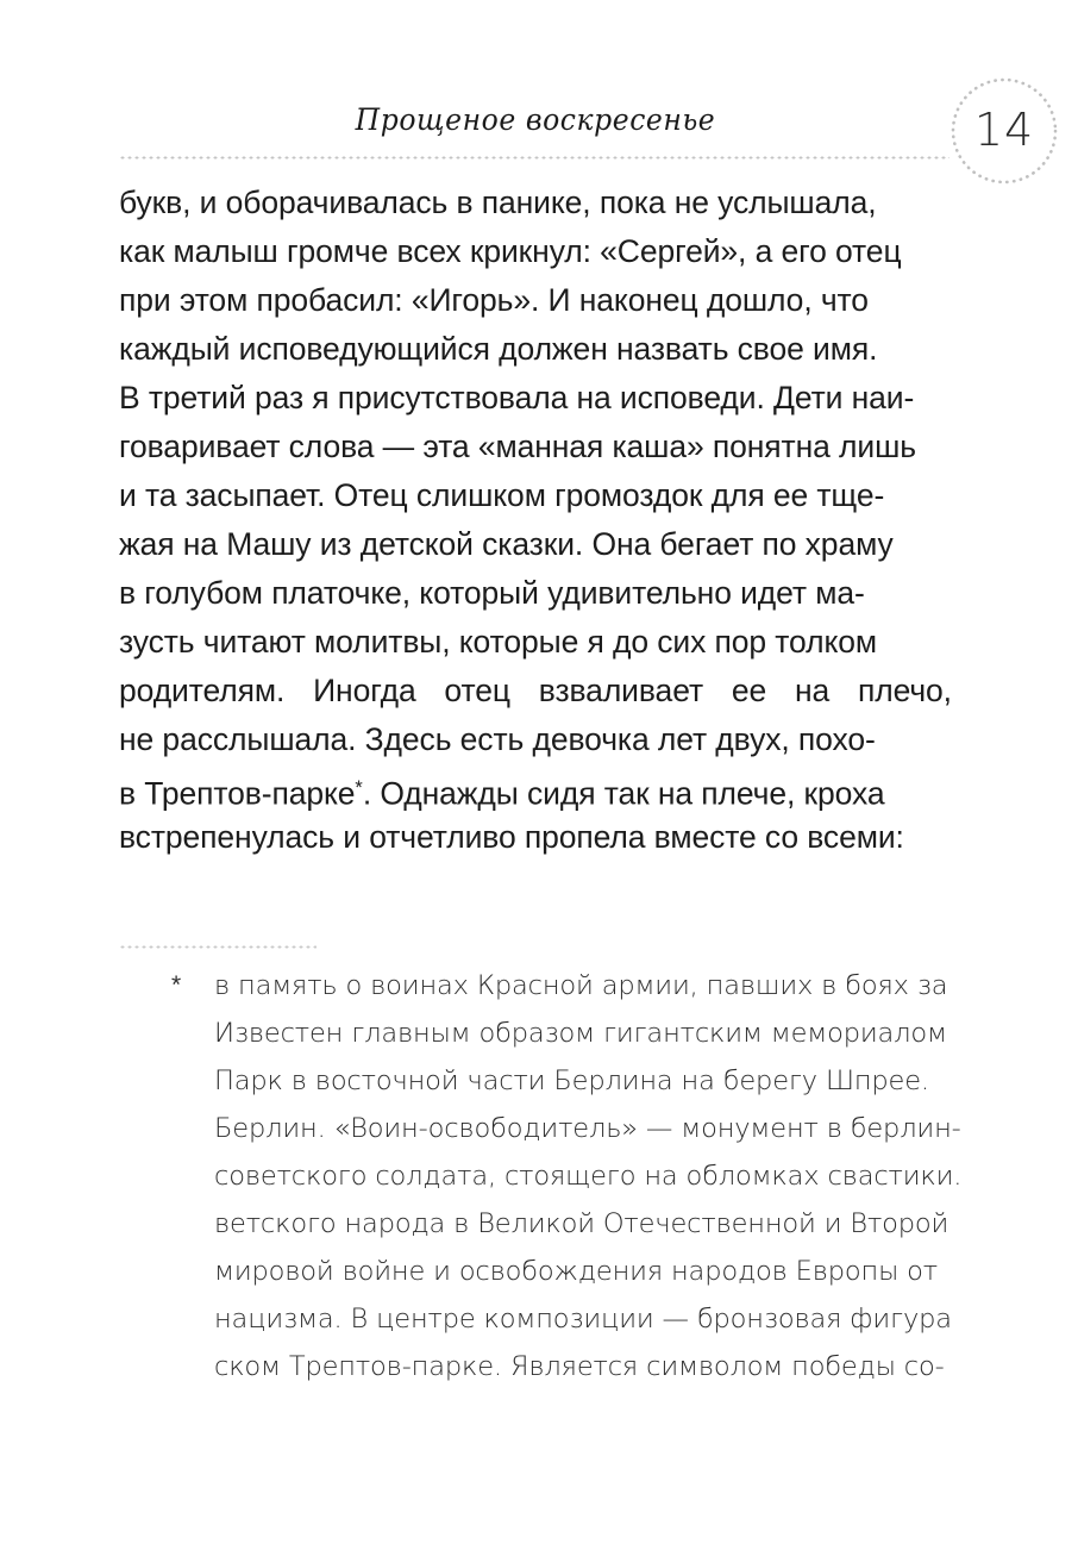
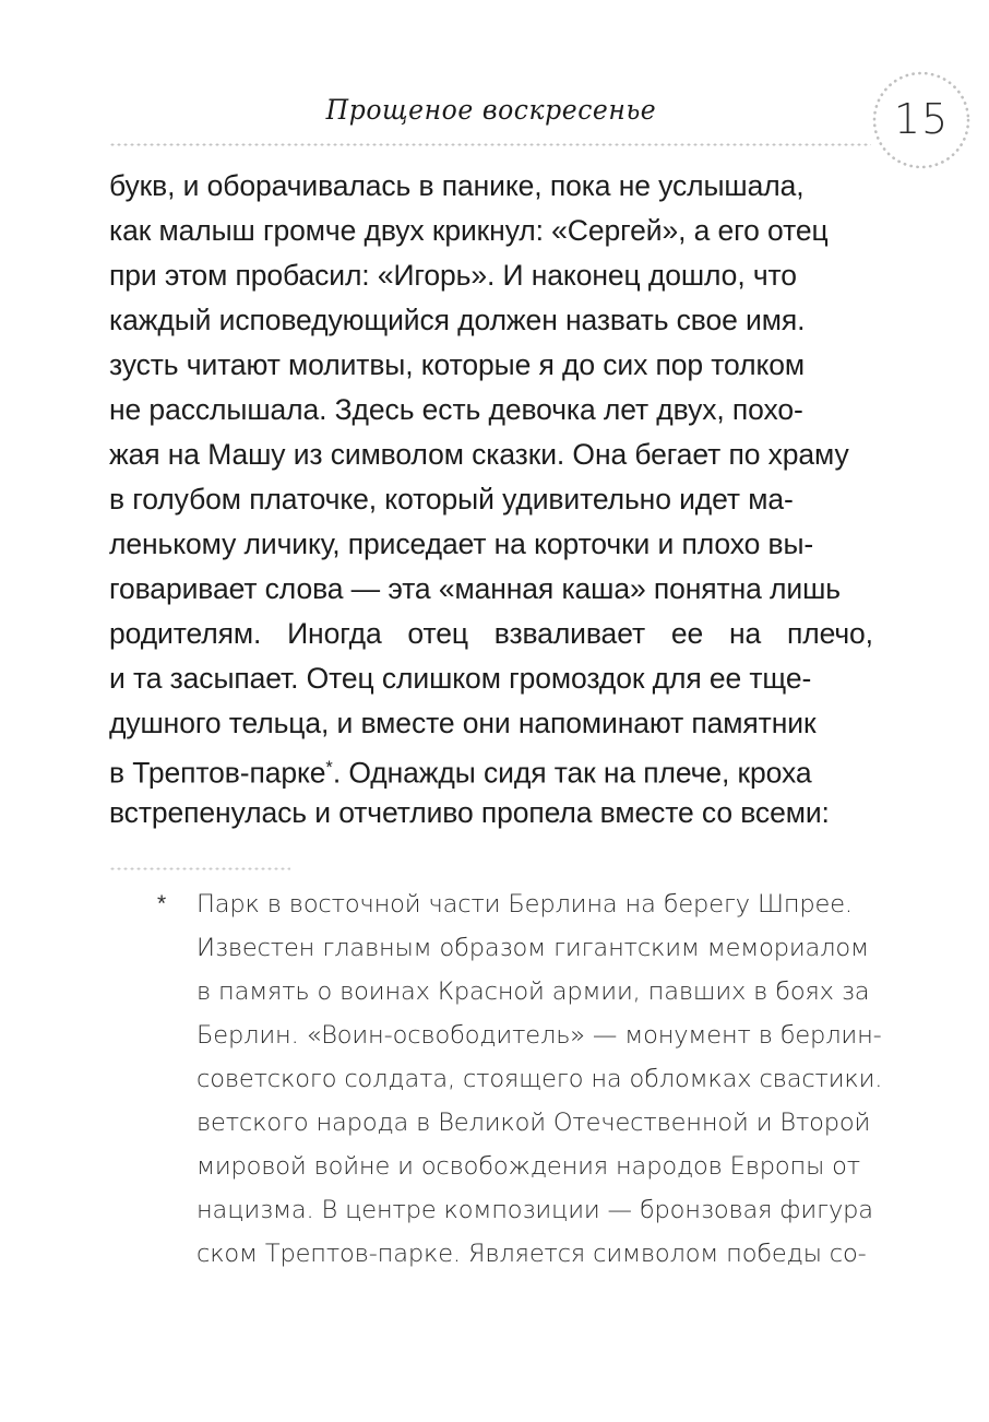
  Прощеное воскресенье
- 14
+ 15
  букв, и оборачивалась в панике, пока не услышала,
- как малыш громче всех крикнул: «Сергей», а его отец
+ как малыш громче двух крикнул: «Сергей», а его отец
  при этом пробасил: «Игорь». И наконец дошло, что
  каждый исповедующийся должен назвать свое имя.
- В третий раз я присутствовала на исповеди. Дети наи-
- говаривает слова — эта «манная каша» понятна лишь
+ зусть читают молитвы, которые я до сих пор толком
- и та засыпает. Отец слишком громоздок для ее тще-
+ не расслышала. Здесь есть девочка лет двух, похо-
- жая на Машу из детской сказки. Она бегает по храму
+ жая на Машу из символом сказки. Она бегает по храму
  в голубом платочке, который удивительно идет ма-
+ ленькому личику, приседает на корточки и плохо вы-
- зусть читают молитвы, которые я до сих пор толком
+ говаривает слова — эта «манная каша» понятна лишь
  родителям.
  Иногда
  отец
  взваливает
  ее
  на
  плечо,
- не расслышала. Здесь есть девочка лет двух, похо-
+ и та засыпает. Отец слишком громоздок для ее тще-
+ душного тельца, и вместе они напоминают памятник
  в Трептов-парке*. Однажды сидя так на плече, кроха
  встрепенулась и отчетливо пропела вместе со всеми:
  *
- в память о воинах Красной армии, павших в боях за
+ Парк в восточной части Берлина на берегу Шпрее.
  Известен главным образом гигантским мемориалом
- Парк в восточной части Берлина на берегу Шпрее.
+ в память о воинах Красной армии, павших в боях за
  Берлин. «Воин-освободитель» — монумент в берлин-
  советского солдата, стоящего на обломках свастики.
  ветского народа в Великой Отечественной и Второй
  мировой войне и освобождения народов Европы от
  нацизма. В центре композиции — бронзовая фигура
  ском Трептов-парке. Является символом победы со-
